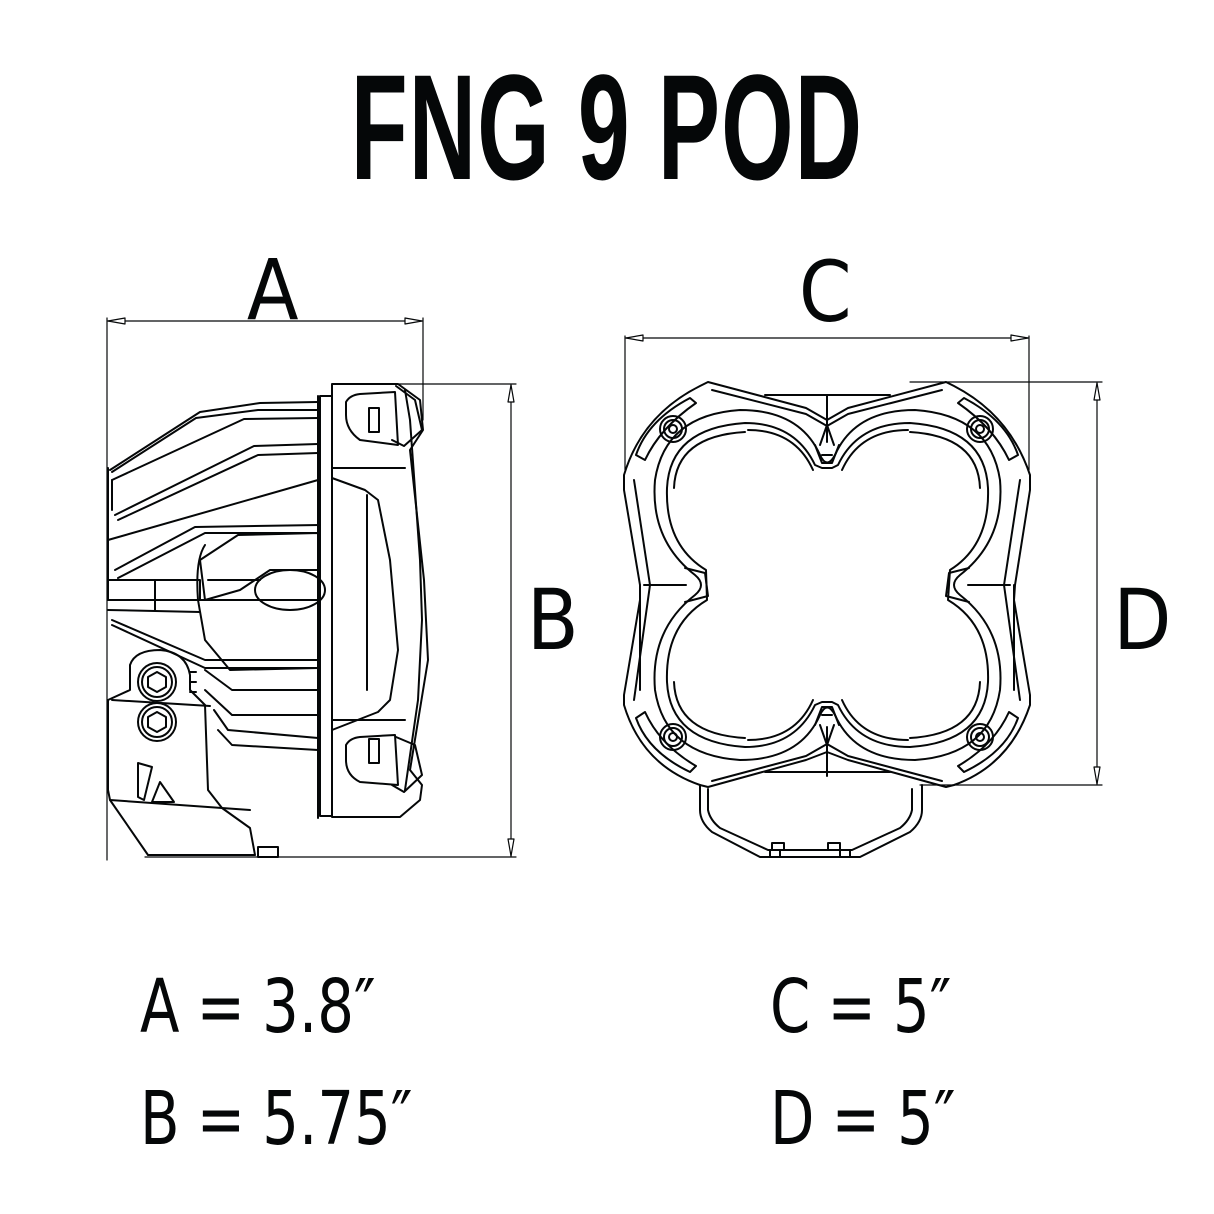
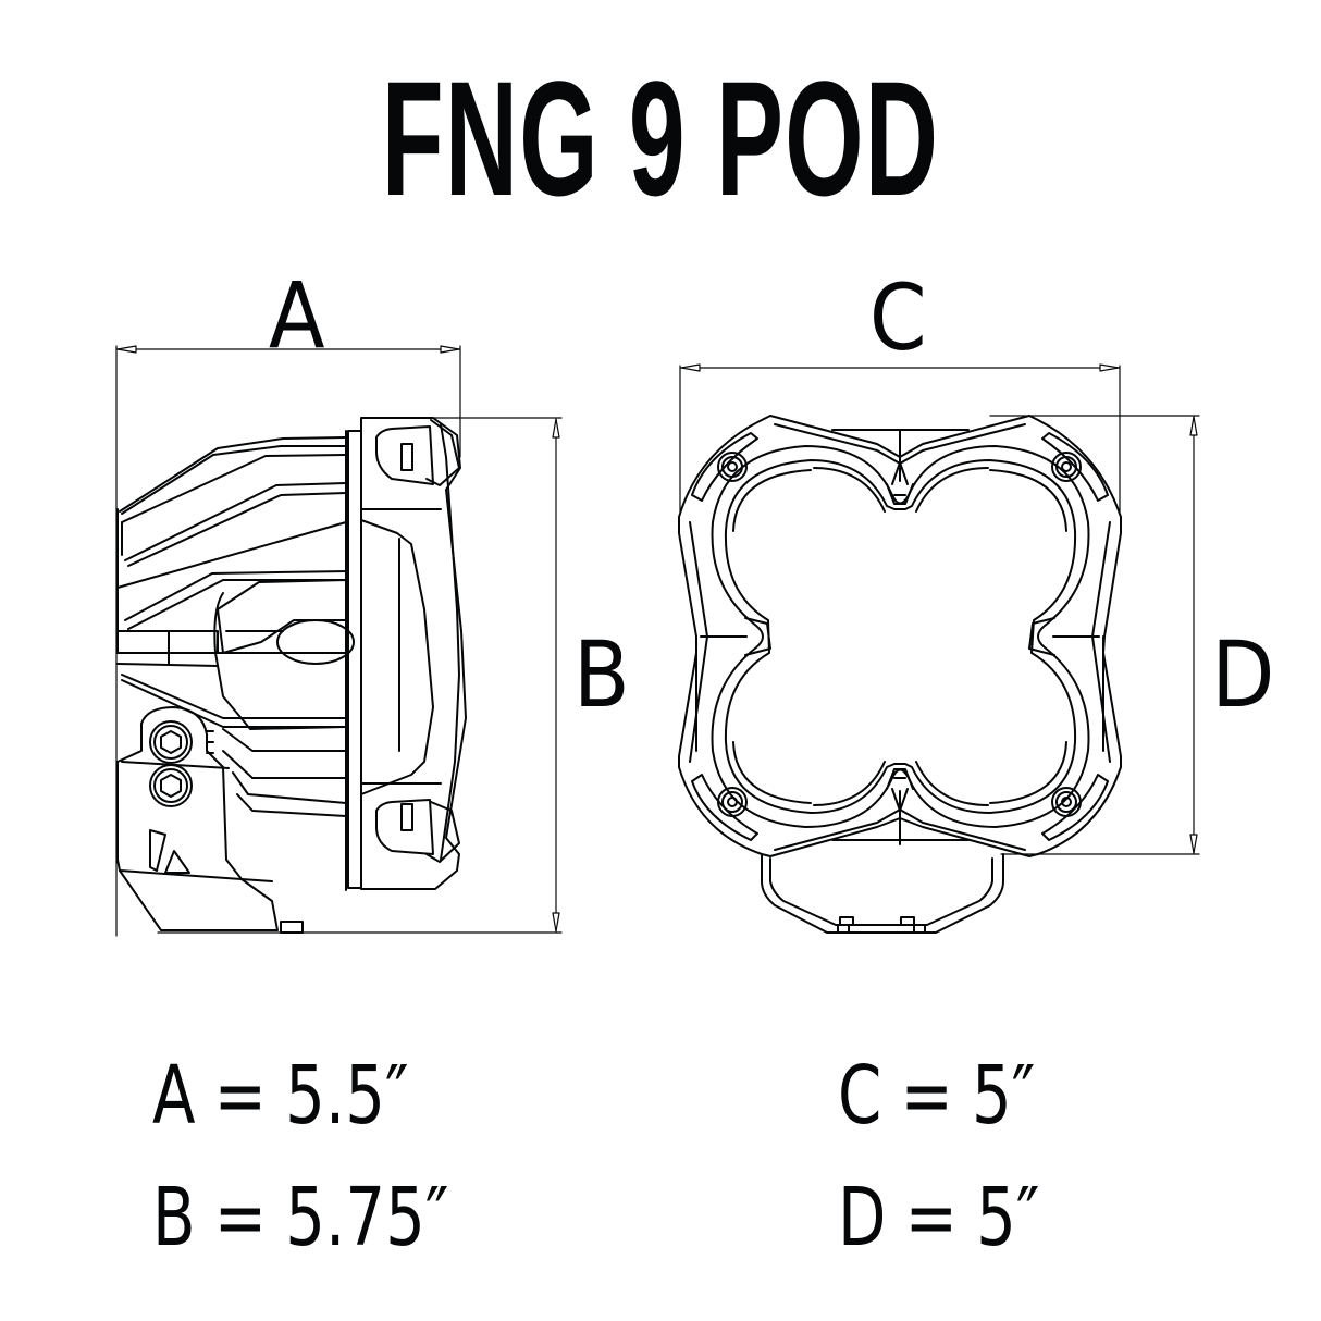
  FNG 9 POD
  A
  B
  C
  D
- A = 3.8″
+ A = 5.5″
  B = 5.75″
  C = 5″
  D = 5″
